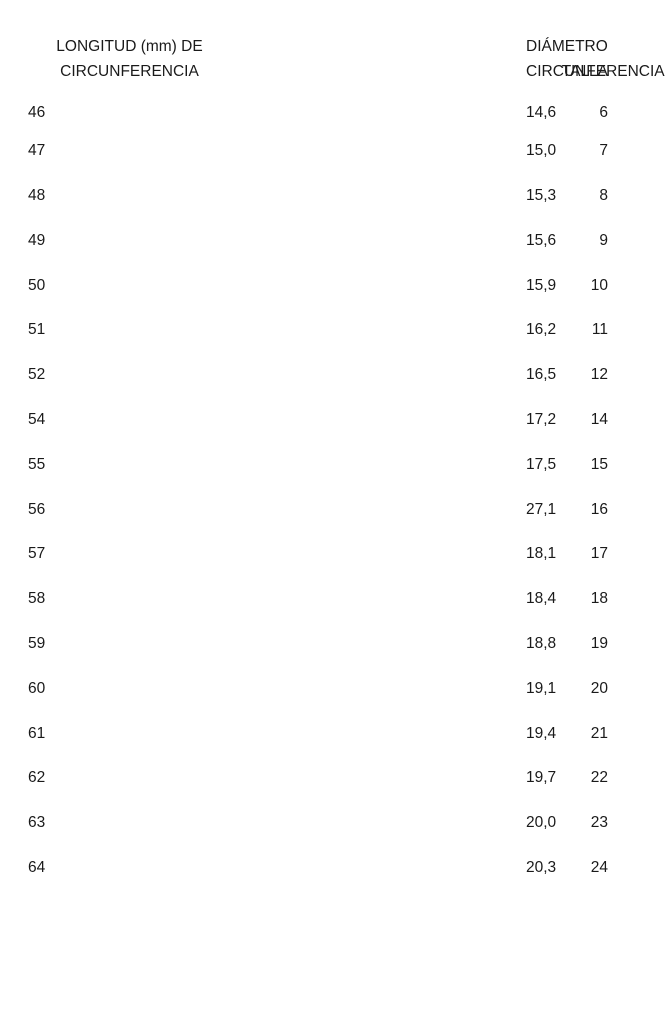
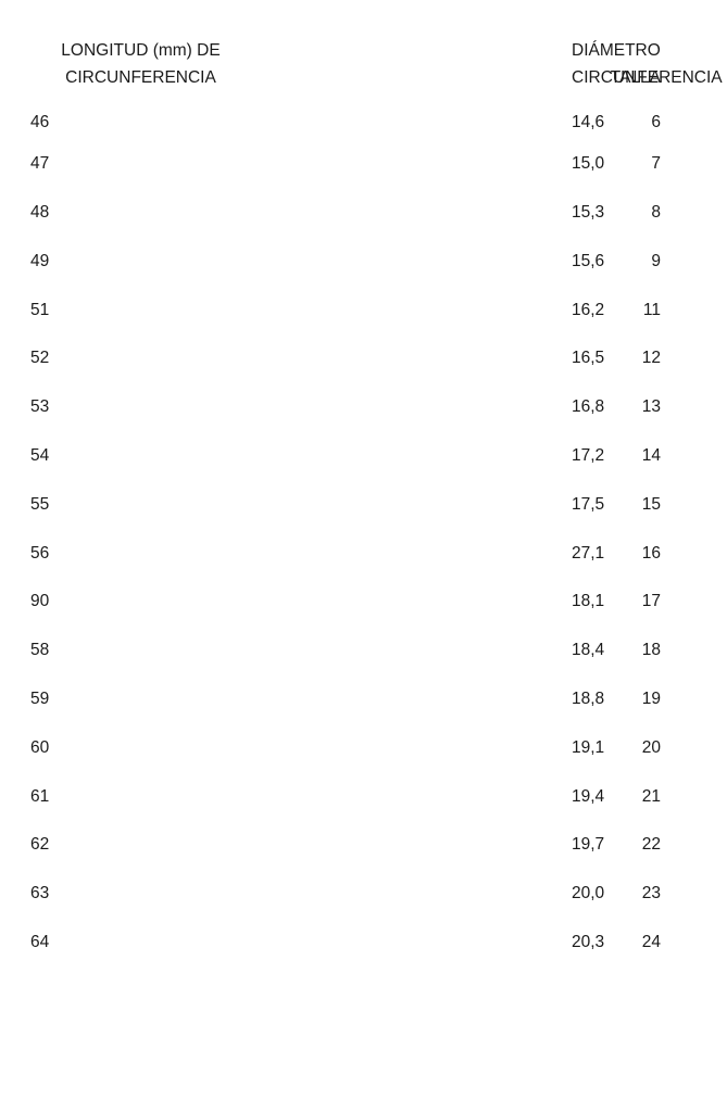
  LONGITUD (mm) DE CIRCUNFERENCIA	DIÁMETRO CIRCUNFERENCIA	TALLA
  46	14,6	6
  47	15,0	7
  48	15,3	8
  49	15,6	9
- 50	15,9	10
  51	16,2	11
  52	16,5	12
+ 53	16,8	13
  54	17,2	14
  55	17,5	15
  56	27,1	16
- 57	18,1	17
+ 90	18,1	17
  58	18,4	18
  59	18,8	19
  60	19,1	20
  61	19,4	21
  62	19,7	22
  63	20,0	23
  64	20,3	24
